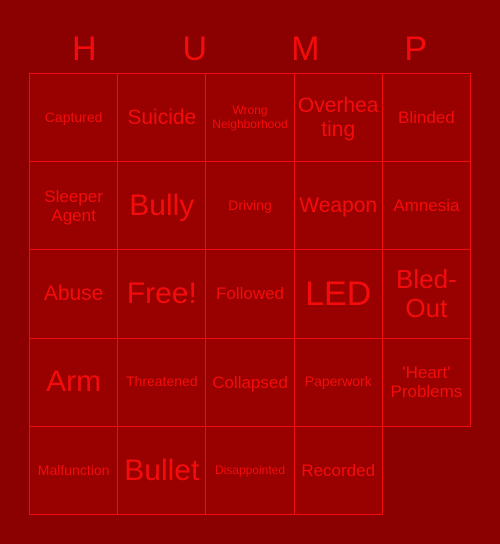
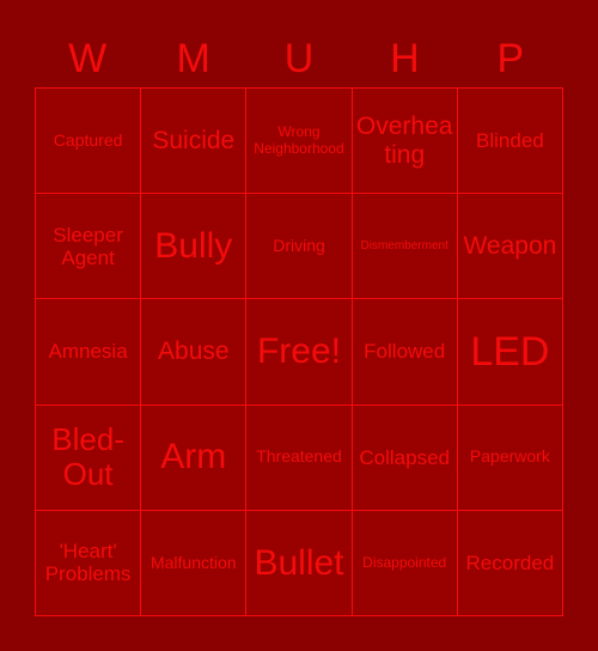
+ W
- H
+ M
  U
- M
+ H
  P
  Captured
  Suicide
  Wrong
  Neighborhood
  Overheating
  Blinded
  Sleeper
  Agent
  Bully
  Driving
+ Dismemberment
  Weapon
  Amnesia
  Abuse
  Free!
  Followed
  LED
  Bled-
  Out
  Arm
  Threatened
  Collapsed
  Paperwork
  'Heart'
  Problems
  Malfunction
  Bullet
  Disappointed
  Recorded
